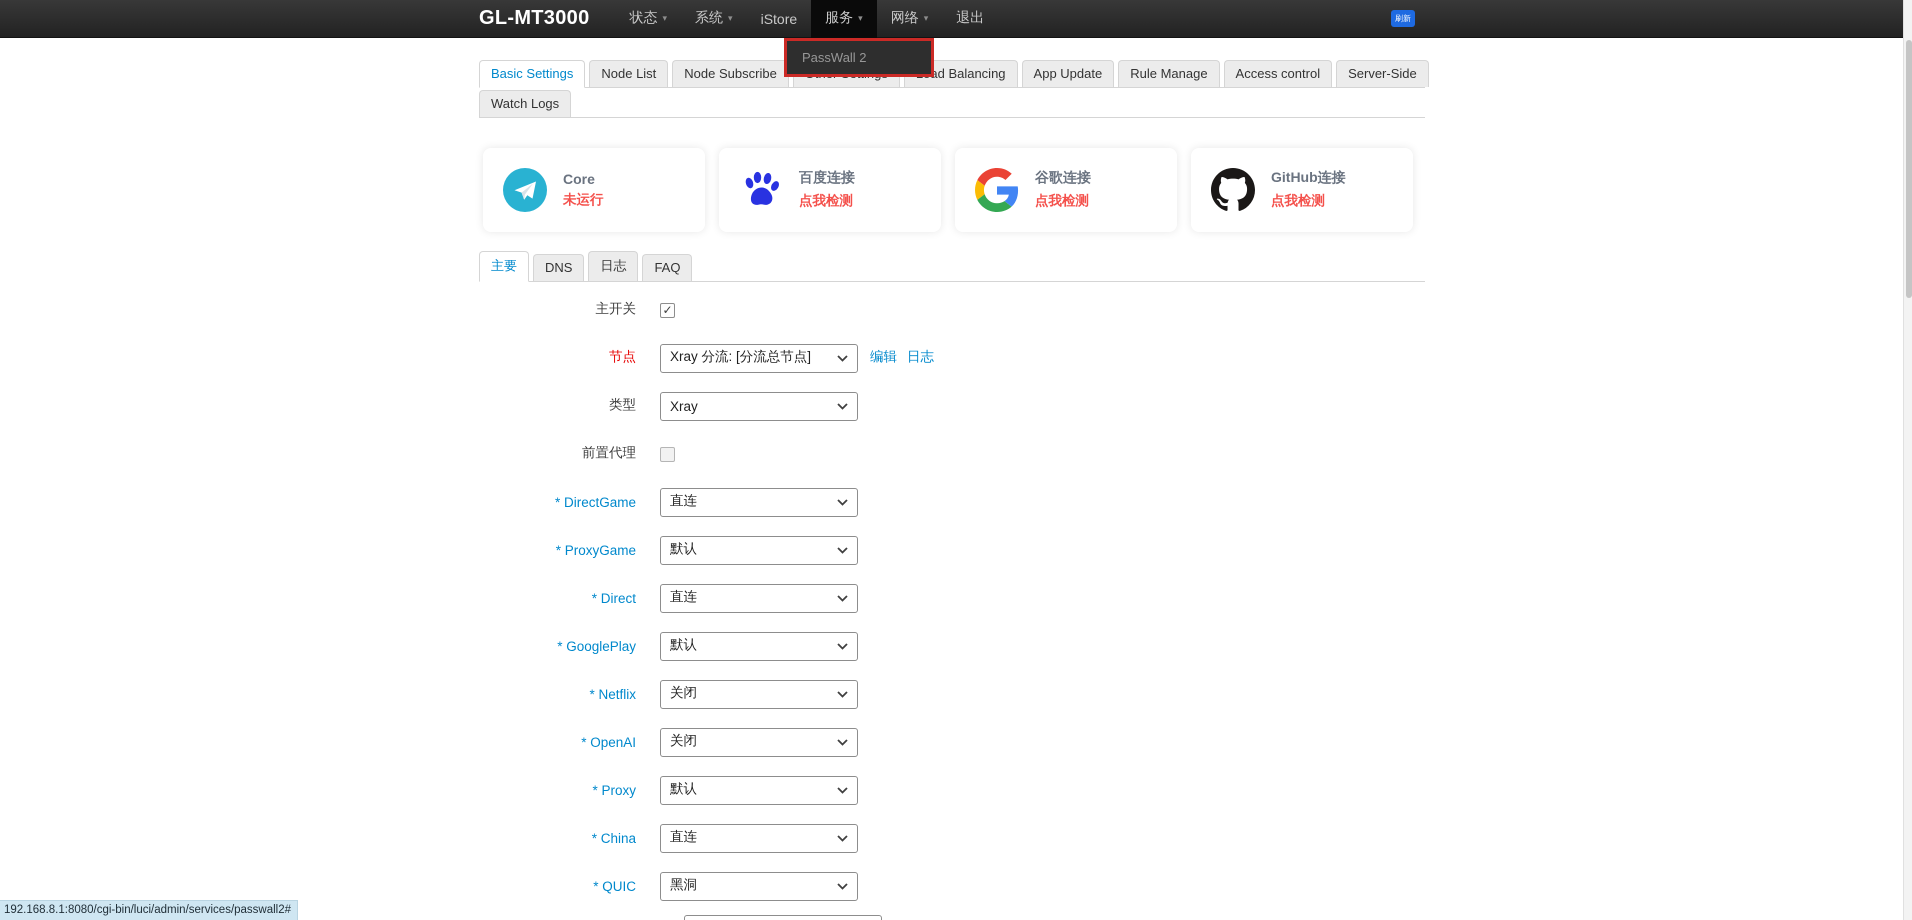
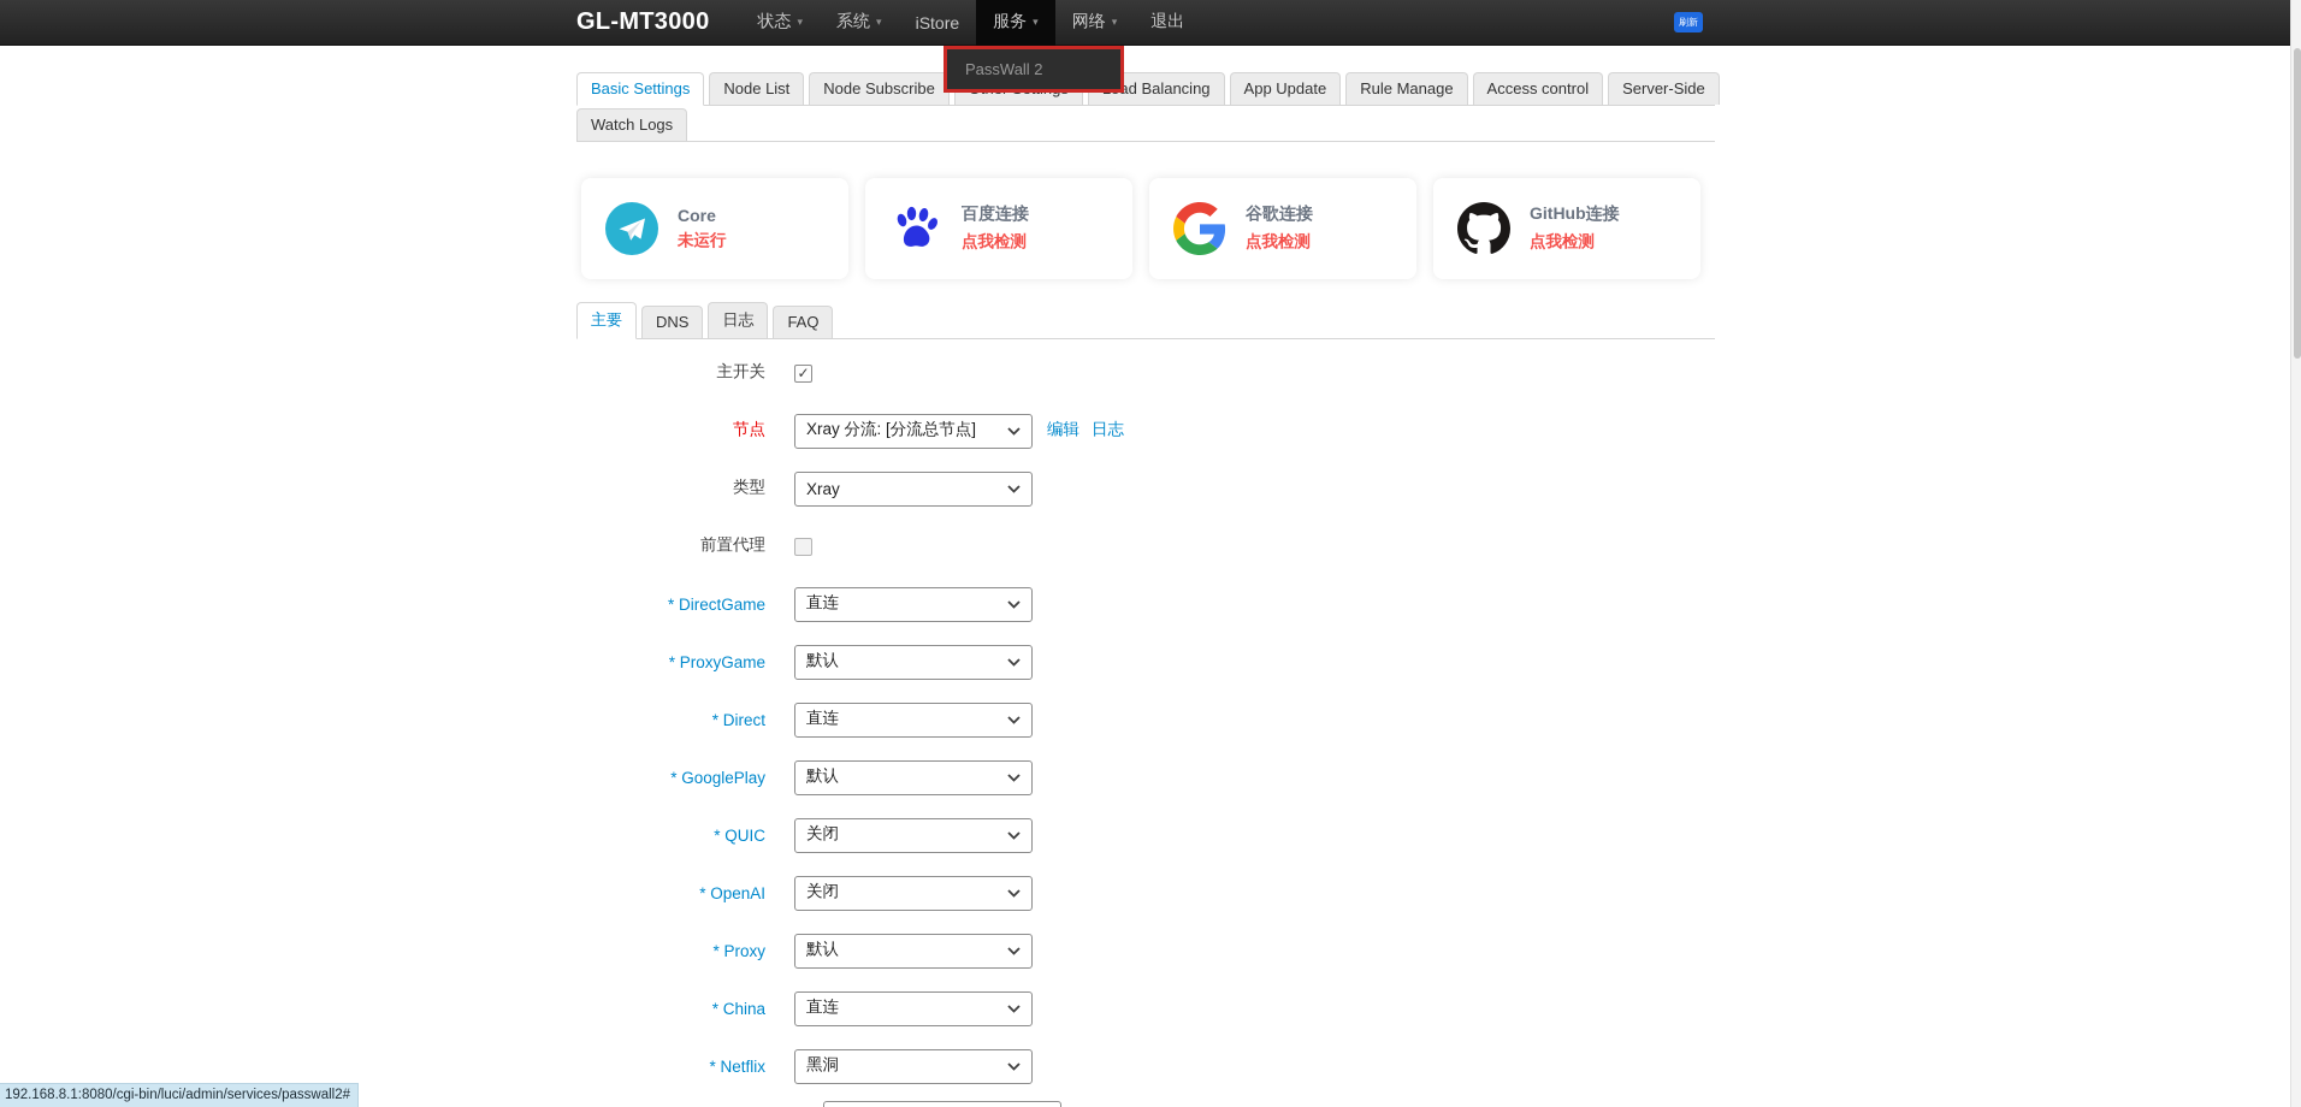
  GL-MT3000
  状态
  ▾
  系统
  ▾
  iStore
  服务
  ▾
  网络
  ▾
  退出
  刷新
  PassWall 2
  Basic Settings
  Node List
  Node Subscribe
  d Balancing
  App Update
  Rule Manage
  Access control
  Server-Side
  Watch Logs
  Core
  未运行
  百度连接
  点我检测
  谷歌连接
  点我检测
  GitHub连接
  点我检测
  主要
  DNS
  日志
  FAQ
  主开关
  ✓
  节点
  Xray 分流: [分流总节点]
  编辑
  日志
  类型
  Xray
  前置代理
  * DirectGame
  直连
  * ProxyGame
  默认
  * Direct
  直连
  * GooglePlay
  默认
- * Netflix
+ * QUIC
  关闭
  * OpenAI
  关闭
  * Proxy
  默认
  * China
  直连
- * QUIC
+ * Netflix
  黑洞
  192.168.8.1:8080/cgi-bin/luci/admin/services/passwall2#
